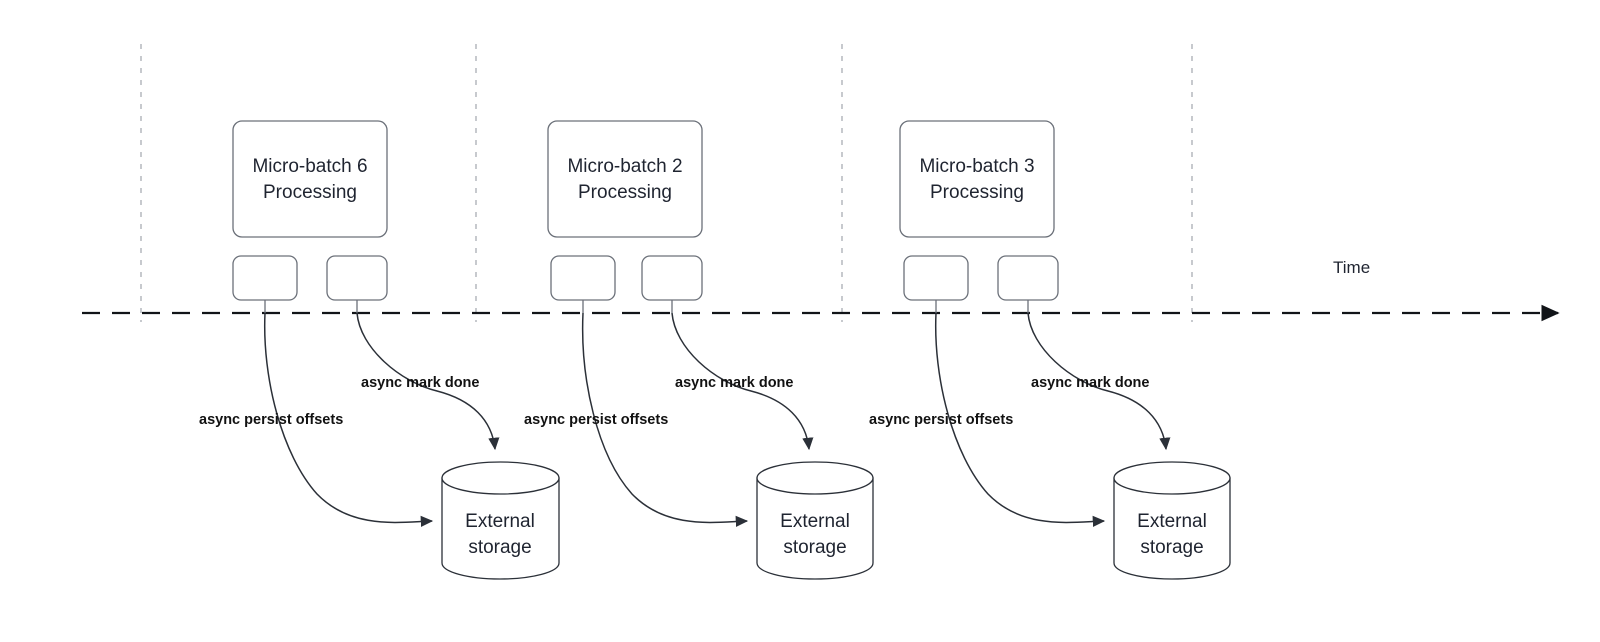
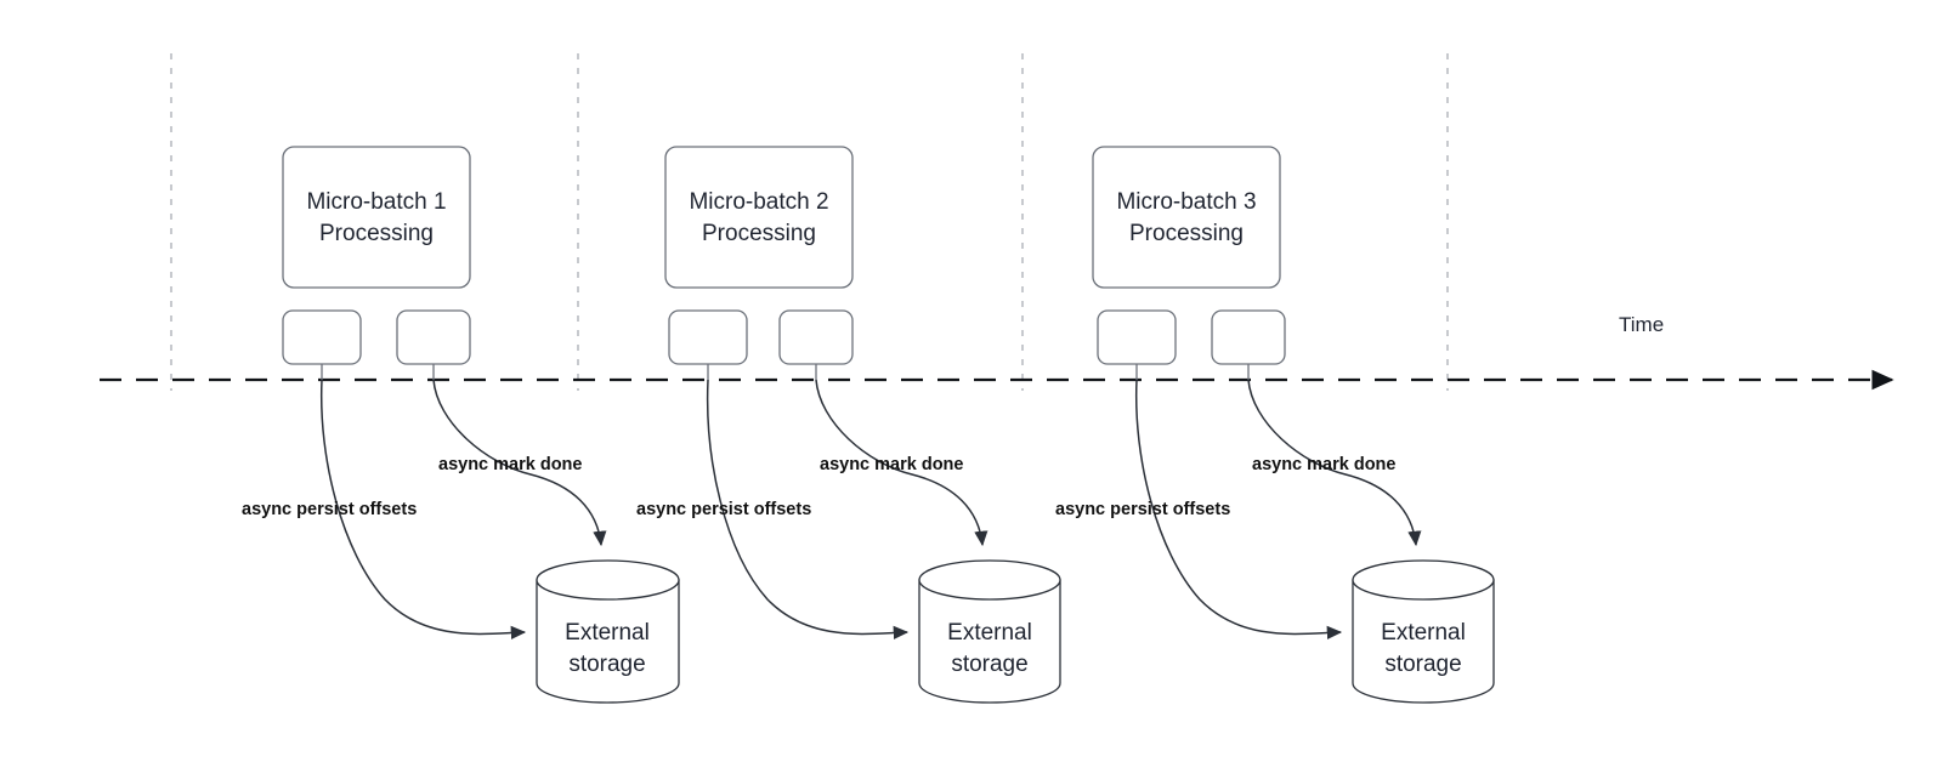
  Time
- Micro-batch 6
+ Micro-batch 1
  Processing
  async persist offsets
  async mark done
  External
  storage
  Micro-batch 2
  Processing
  async persist offsets
  async mark done
  External
  storage
  Micro-batch 3
  Processing
  async persist offsets
  async mark done
  External
  storage
